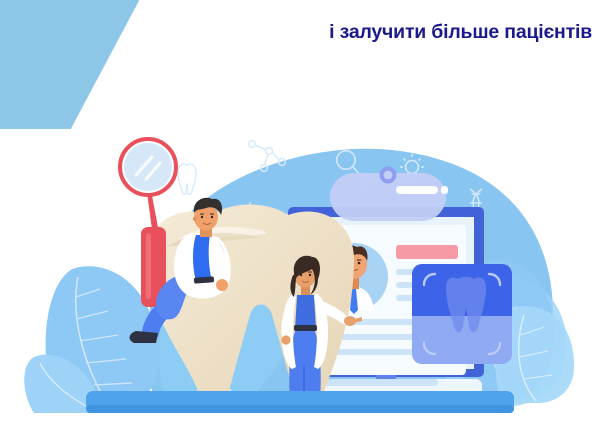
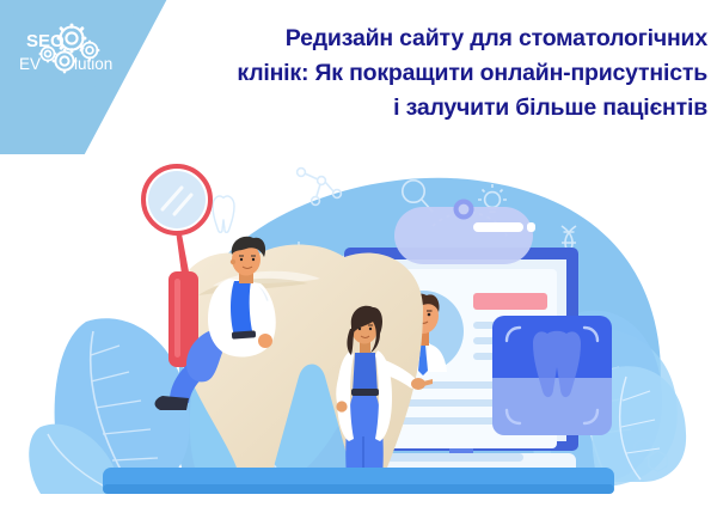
+ SEO
+ EV
+ lution
+ Редизайн сайту для стоматологічних
+ клінік: Як покращити онлайн-присутність
  і залучити більше пацієнтів
